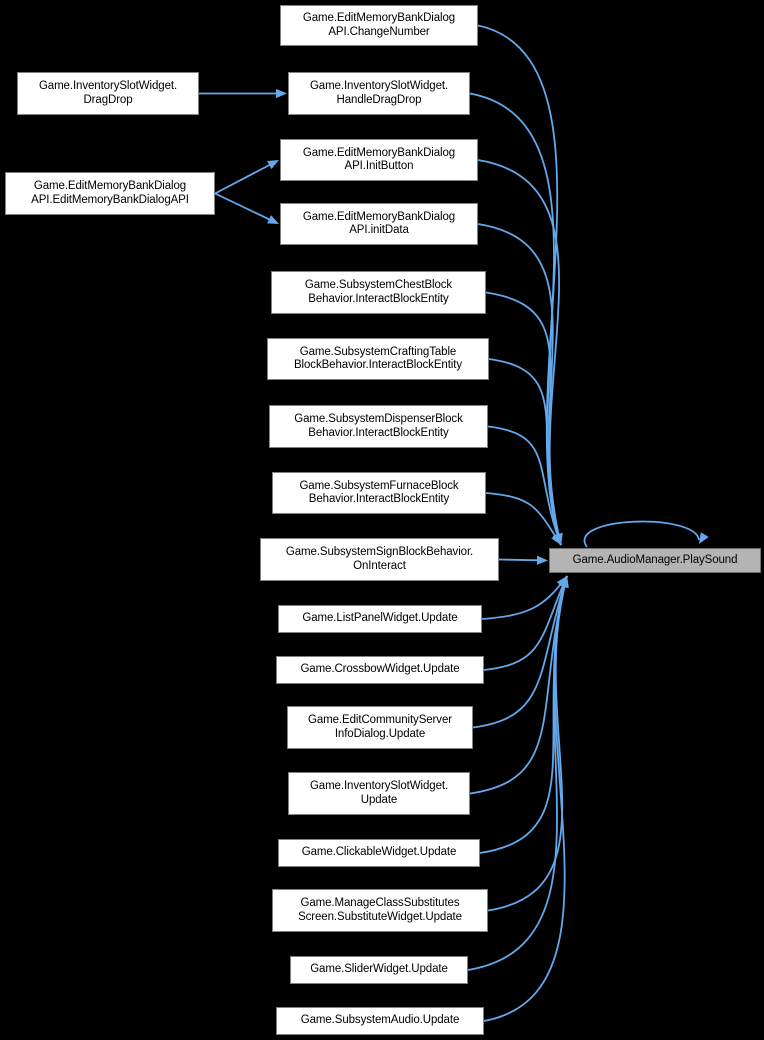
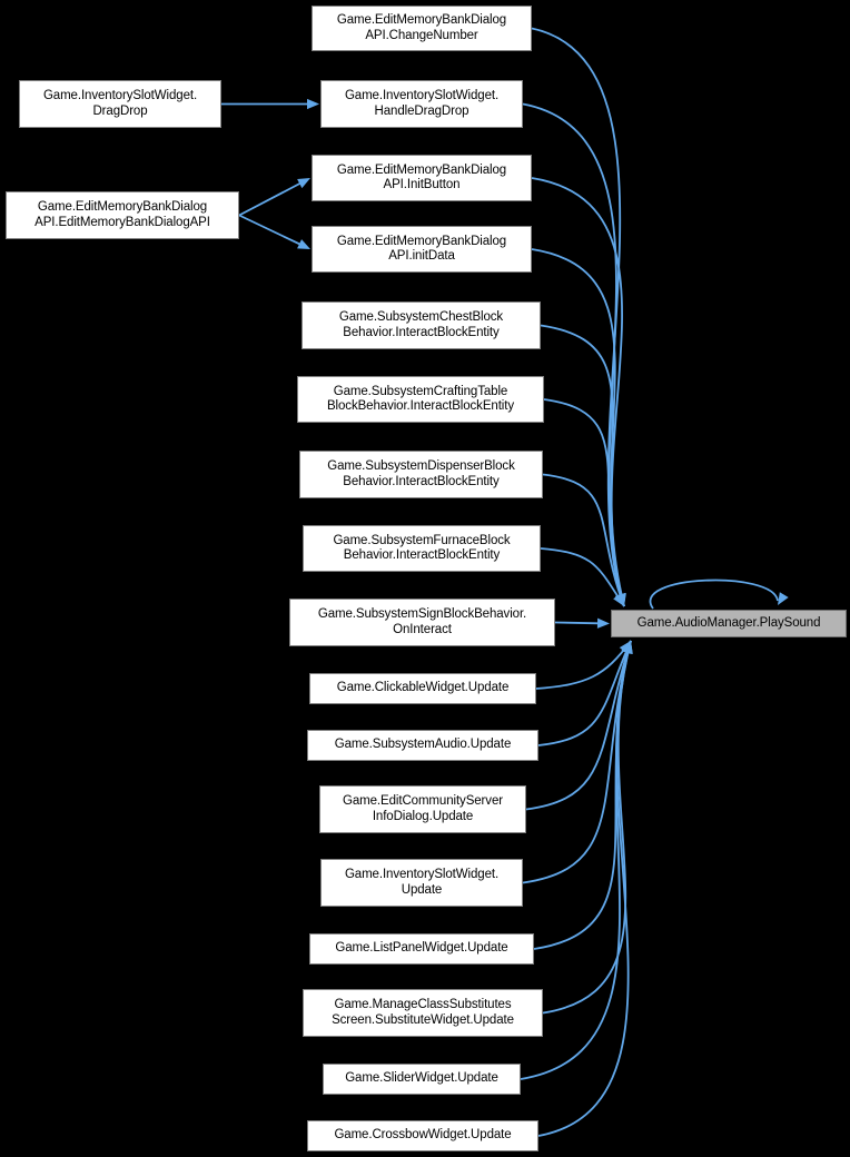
  Game.EditMemoryBankDialog
  API.ChangeNumber
  Game.InventorySlotWidget.
  HandleDragDrop
  Game.EditMemoryBankDialog
  API.InitButton
  Game.EditMemoryBankDialog
  API.initData
  Game.SubsystemChestBlock
  Behavior.InteractBlockEntity
  Game.SubsystemCraftingTable
  BlockBehavior.InteractBlockEntity
  Game.SubsystemDispenserBlock
  Behavior.InteractBlockEntity
  Game.SubsystemFurnaceBlock
  Behavior.InteractBlockEntity
  Game.SubsystemSignBlockBehavior.
  OnInteract
- Game.ListPanelWidget.Update
+ Game.ClickableWidget.Update
- Game.CrossbowWidget.Update
+ Game.SubsystemAudio.Update
  Game.EditCommunityServer
  InfoDialog.Update
  Game.InventorySlotWidget.
  Update
- Game.ClickableWidget.Update
+ Game.ListPanelWidget.Update
  Game.ManageClassSubstitutes
  Screen.SubstituteWidget.Update
  Game.SliderWidget.Update
- Game.SubsystemAudio.Update
+ Game.CrossbowWidget.Update
  Game.InventorySlotWidget.
  DragDrop
  Game.EditMemoryBankDialog
  API.EditMemoryBankDialogAPI
  Game.AudioManager.PlaySound
